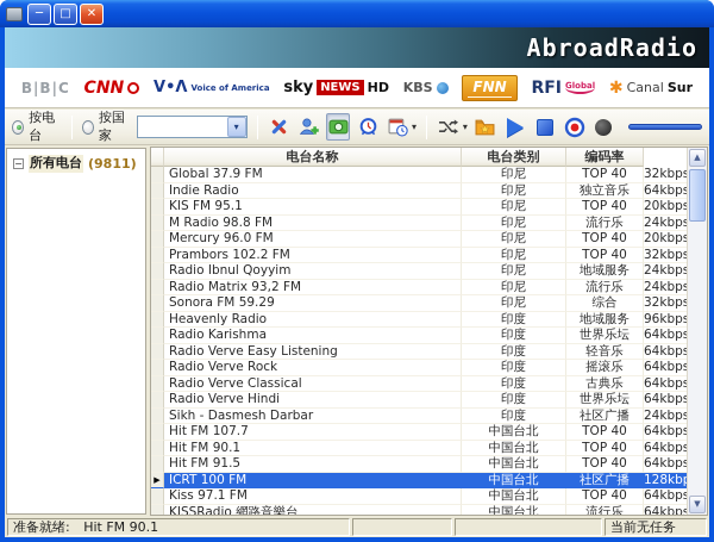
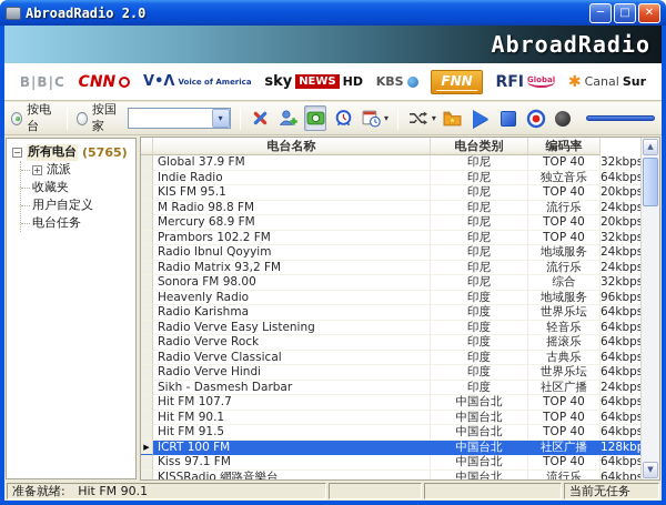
+ AbroadRadio 2.0
  ─
  □
  ✕
  AbroadRadio
  B|B|C
  CNN
  V•Λ
  Voice of America
  sky
  NEWS
  HD
  KBS
  FNN
  RFI
  Global
  ✱
  Canal
  Sur
  按电台
  按国家
  ▾
  ▾
  ▾
  −
  所有电台
- (9811)
+ (5765)
+ +
+ 流派
+ 收藏夹
+ 用户自定义
+ 电台任务
  电台名称
  电台类别
  编码率
  Global 37.9 FM
  印尼
  TOP 40
  32kbp
  Indie Radio
  印尼
  独立音乐
  64kbp
  KIS FM 95.1
  印尼
  TOP 40
  20kbp
  M Radio 98.8 FM
  印尼
  流行乐
  24kbp
- Mercury 96.0 FM
+ Mercury 68.9 FM
  印尼
  TOP 40
  20kbp
  Prambors 102.2 FM
  印尼
  TOP 40
  32kbp
  Radio Ibnul Qoyyim
  印尼
  地域服务
  24kbp
  Radio Matrix 93,2 FM
  印尼
  流行乐
  24kbp
- Sonora FM 59.29
+ Sonora FM 98.00
  印尼
  综合
  32kbp
  Heavenly Radio
  印度
  地域服务
  96kbp
  Radio Karishma
  印度
  世界乐坛
  64kbp
  Radio Verve Easy Listening
  印度
  轻音乐
  64kbp
  Radio Verve Rock
  印度
  摇滚乐
  64kbp
  Radio Verve Classical
  印度
  古典乐
  64kbp
  Radio Verve Hindi
  印度
  世界乐坛
  64kbp
  Sikh - Dasmesh Darbar
  印度
  社区广播
  24kbp
  Hit FM 107.7
  中国台北
  TOP 40
  64kbp
  Hit FM 90.1
  中国台北
  TOP 40
  64kbp
  Hit FM 91.5
  中国台北
  TOP 40
  64kbp
  ▶
  ICRT 100 FM
  中国台北
  社区广播
  128kb
  Kiss 97.1 FM
  中国台北
  TOP 40
  64kbp
  KISSRadio 網路音樂台
  中国台北
  流行乐
  64kbp
  ▲
  ▼
  准备就绪: Hit FM 90.1
  当前无任务
